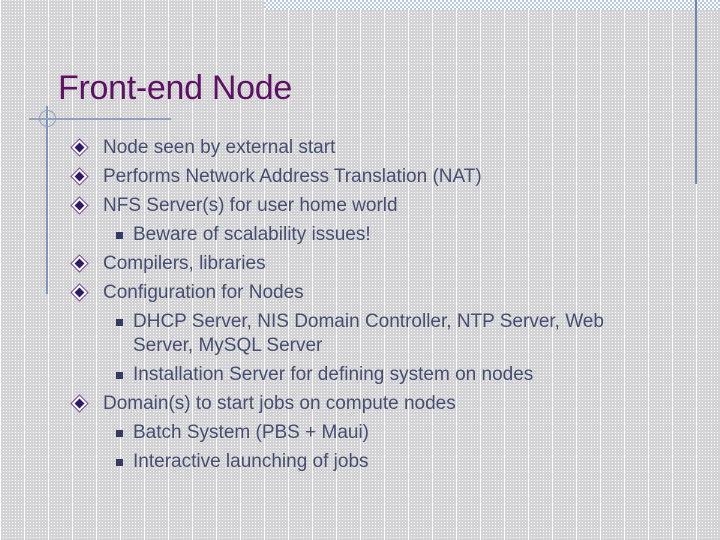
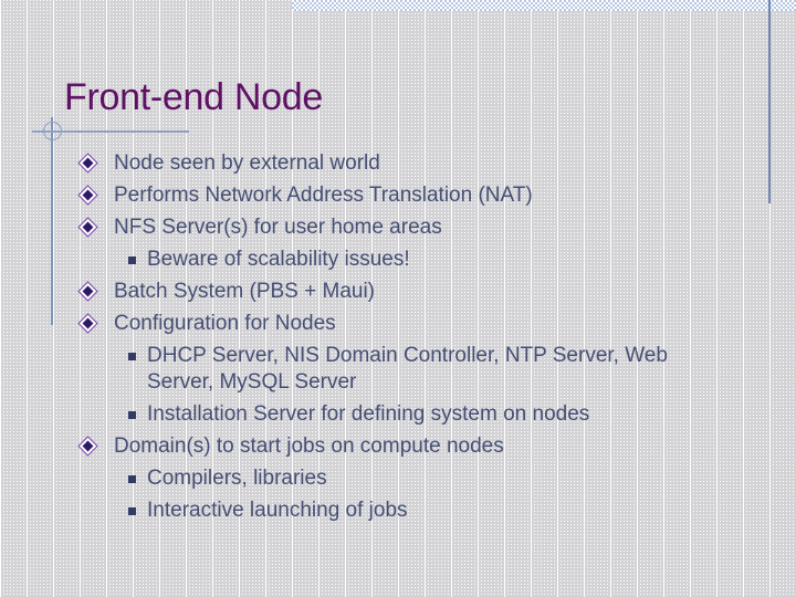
  Front-end Node
- Node seen by external start
+ Node seen by external world
  Performs Network Address Translation (NAT)
- NFS Server(s) for user home world
+ NFS Server(s) for user home areas
  Beware of scalability issues!
- Compilers, libraries
+ Batch System (PBS + Maui)
  Configuration for Nodes
  DHCP Server, NIS Domain Controller, NTP Server, Web
  Server, MySQL Server
  Installation Server for defining system on nodes
  Domain(s) to start jobs on compute nodes
- Batch System (PBS + Maui)
+ Compilers, libraries
  Interactive launching of jobs
